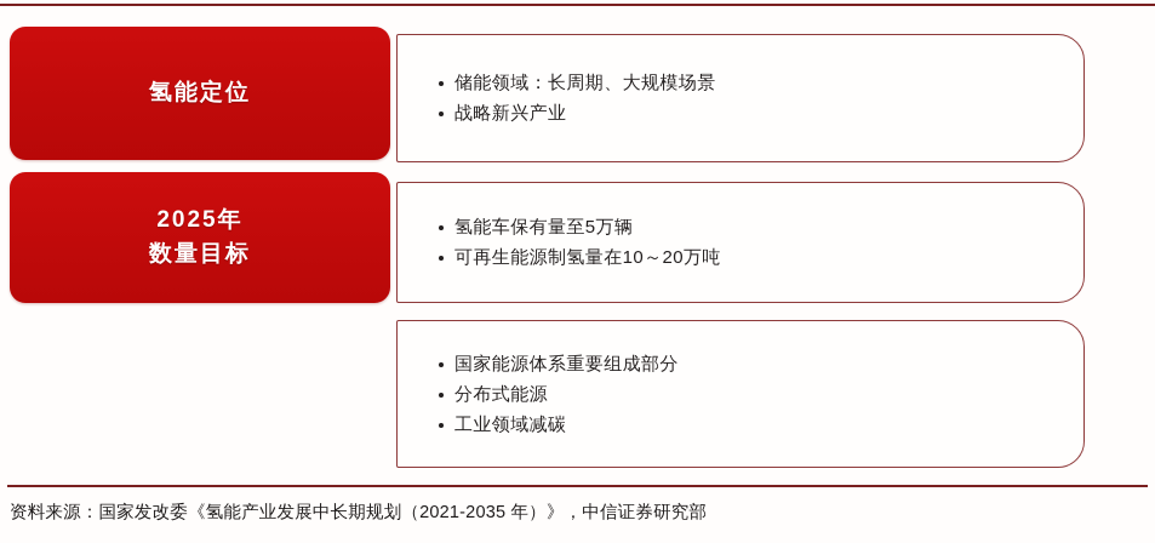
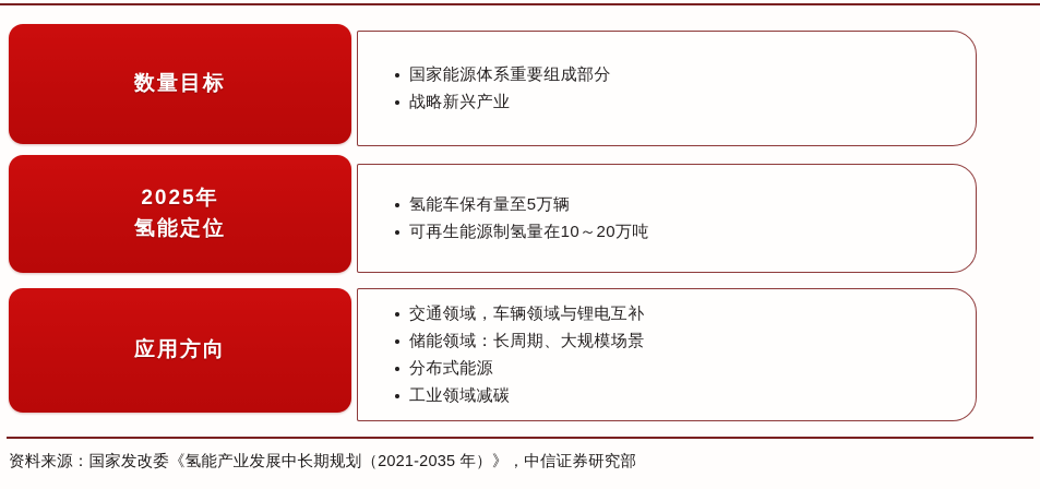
- 氢能定位
+ 数量目标
- 储能领域：长周期、大规模场景
+ 国家能源体系重要组成部分
  战略新兴产业
  2025年
- 数量目标
+ 氢能定位
  氢能车保有量至5万辆
  可再生能源制氢量在10～20万吨
+ 应用方向
+ 交通领域，车辆领域与锂电互补
- 国家能源体系重要组成部分
+ 储能领域：长周期、大规模场景
  分布式能源
  工业领域减碳
  资料来源：国家发改委《氢能产业发展中长期规划（2021-2035 年）》，中信证券研究部
